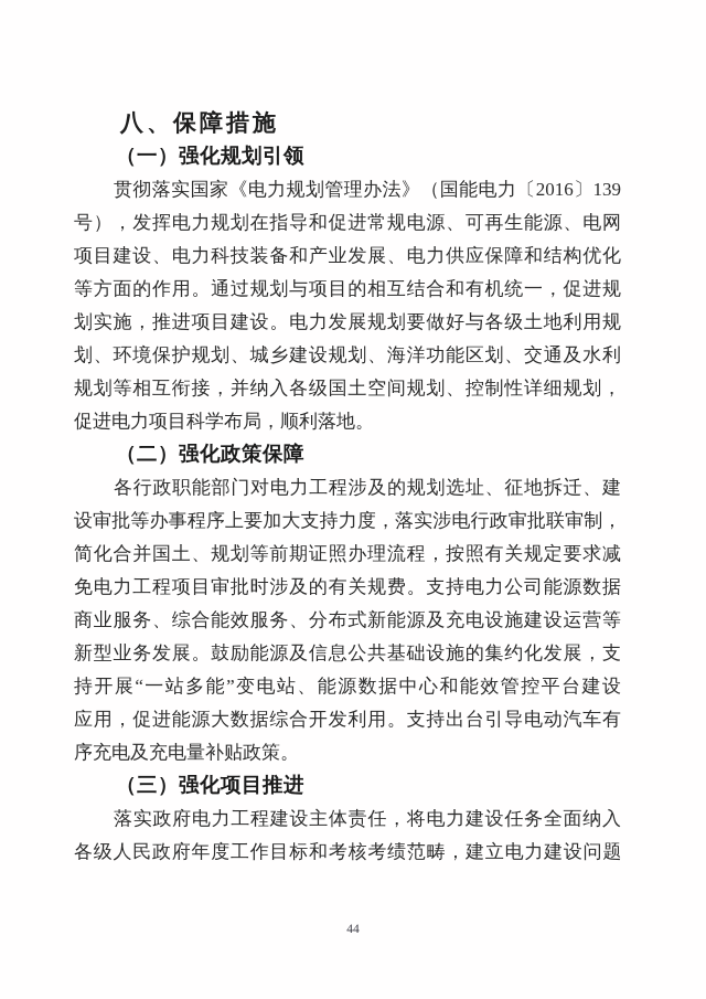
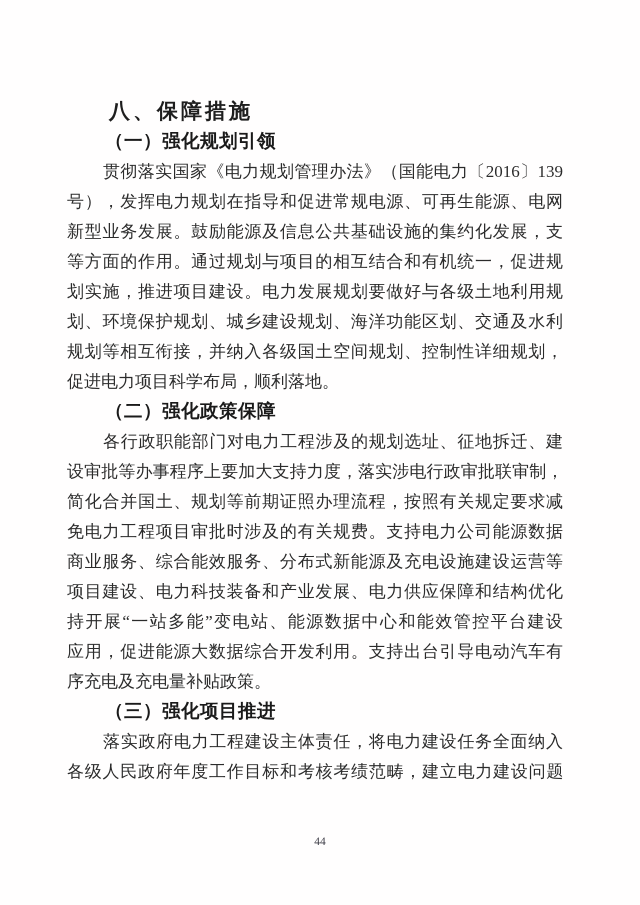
  八、保障措施
  （一）强化规划引领
  贯彻落实国家《电力规划管理办法》（国能电力〔2016〕139
  号），发挥电力规划在指导和促进常规电源、可再生能源、电网
- 项目建设、电力科技装备和产业发展、电力供应保障和结构优化
+ 新型业务发展。鼓励能源及信息公共基础设施的集约化发展，支
  等方面的作用。通过规划与项目的相互结合和有机统一，促进规
  划实施，推进项目建设。电力发展规划要做好与各级土地利用规
  划、环境保护规划、城乡建设规划、海洋功能区划、交通及水利
  规划等相互衔接，并纳入各级国土空间规划、控制性详细规划，
  促进电力项目科学布局，顺利落地。
  （二）强化政策保障
  各行政职能部门对电力工程涉及的规划选址、征地拆迁、建
  设审批等办事程序上要加大支持力度，落实涉电行政审批联审制，
  简化合并国土、规划等前期证照办理流程，按照有关规定要求减
  免电力工程项目审批时涉及的有关规费。支持电力公司能源数据
  商业服务、综合能效服务、分布式新能源及充电设施建设运营等
- 新型业务发展。鼓励能源及信息公共基础设施的集约化发展，支
+ 项目建设、电力科技装备和产业发展、电力供应保障和结构优化
  持开展“一站多能”变电站、能源数据中心和能效管控平台建设
  应用，促进能源大数据综合开发利用。支持出台引导电动汽车有
  序充电及充电量补贴政策。
  （三）强化项目推进
  落实政府电力工程建设主体责任，将电力建设任务全面纳入
  各级人民政府年度工作目标和考核考绩范畴，建立电力建设问题
  44
